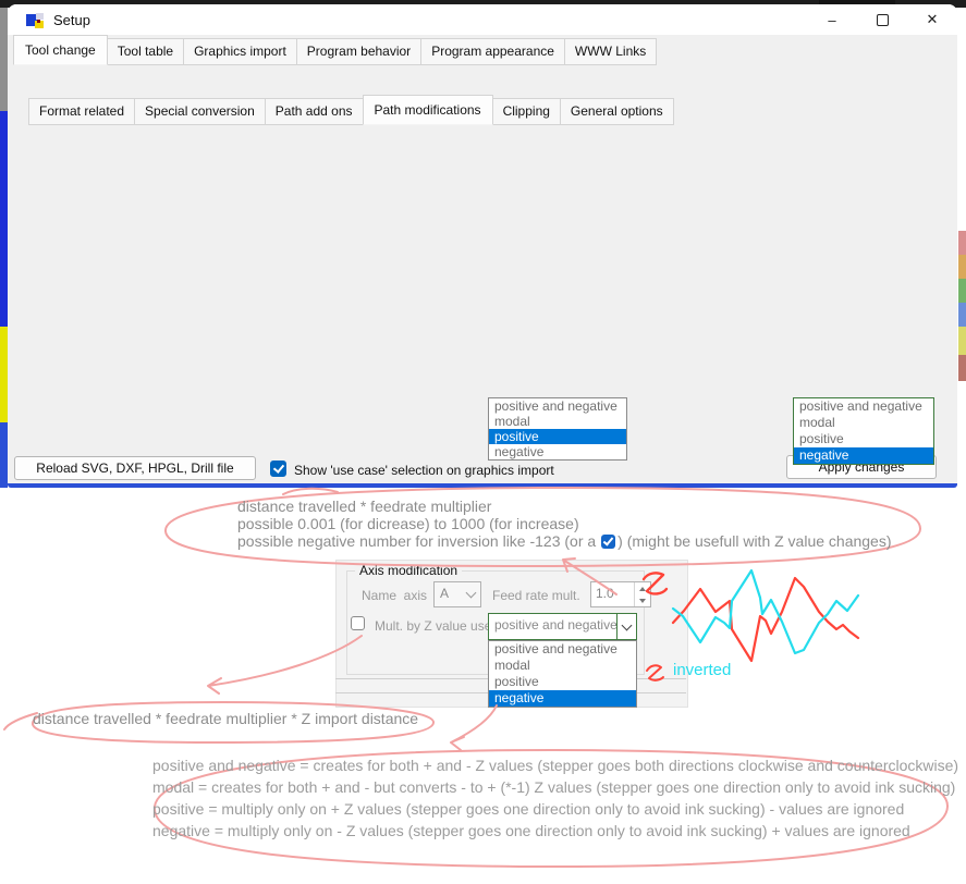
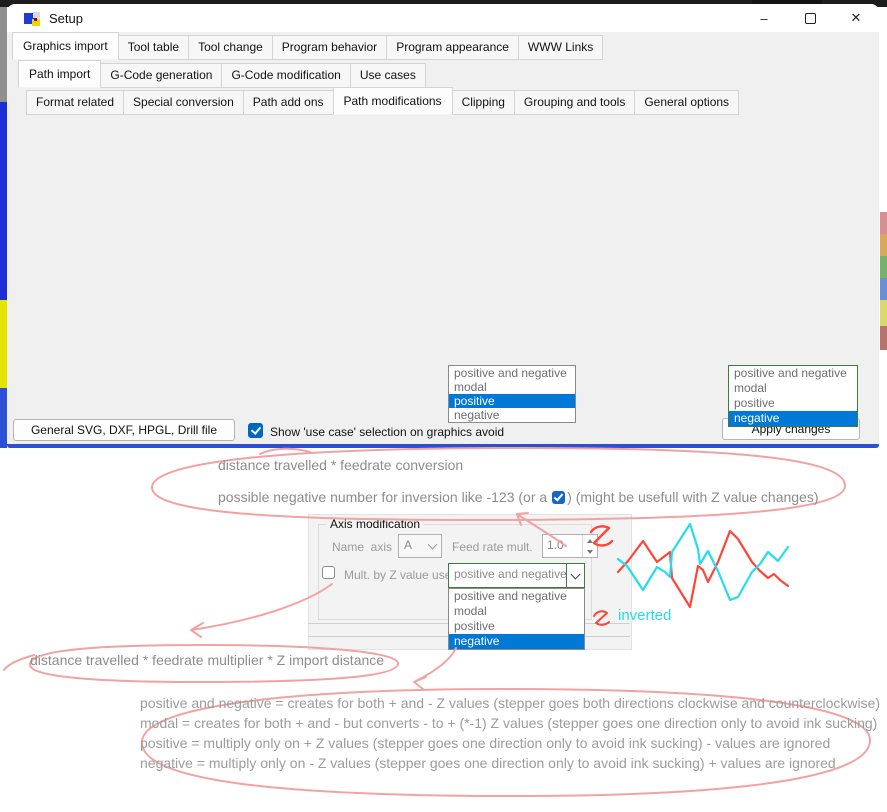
  Setup
  –
  ✕
- Tool change
+ Graphics import
  Tool table
- Graphics import
+ Tool change
  Program behavior
  Program appearance
  WWW Links
+ Path import
+ G-Code generation
+ G-Code modification
+ Use cases
  Format related
  Special conversion
  Path add ons
  Path modifications
  Clipping
+ Grouping and tools
  General options
  positive and negative
  modal
  positive
  negative
  positive and negative
  modal
  positive
  negative
- Reload SVG, DXF, HPGL, Drill file
+ General SVG, DXF, HPGL, Drill file
- Show 'use case' selection on graphics import
+ Show 'use case' selection on graphics avoid
  Apply changes
  Axis modification
  Name axis
  A
  Feed rate mult.
  1.0
  Mult. by Z value us
  positive and negative
  positive and negative
  modal
  positive
  negative
- distance travelled * feedrate multiplier
+ distance travelled * feedrate conversion
- possible 0.001 (for dicrease) to 1000 (for increase)
  possible negative number for inversion like -123 (or a ) (might be usefull with Z value changes)
  distance travelled * feedrate multiplier * Z import distance
  positive and negative = creates for both + and - Z values (stepper goes both directions clockwise and counterclockwise)
  modal = creates for both + and - but converts - to + (*-1) Z values (stepper goes one direction only to avoid ink sucking)
  positive = multiply only on + Z values (stepper goes one direction only to avoid ink sucking) - values are ignored
  negative = multiply only on - Z values (stepper goes one direction only to avoid ink sucking) + values are ignored
  inverted
